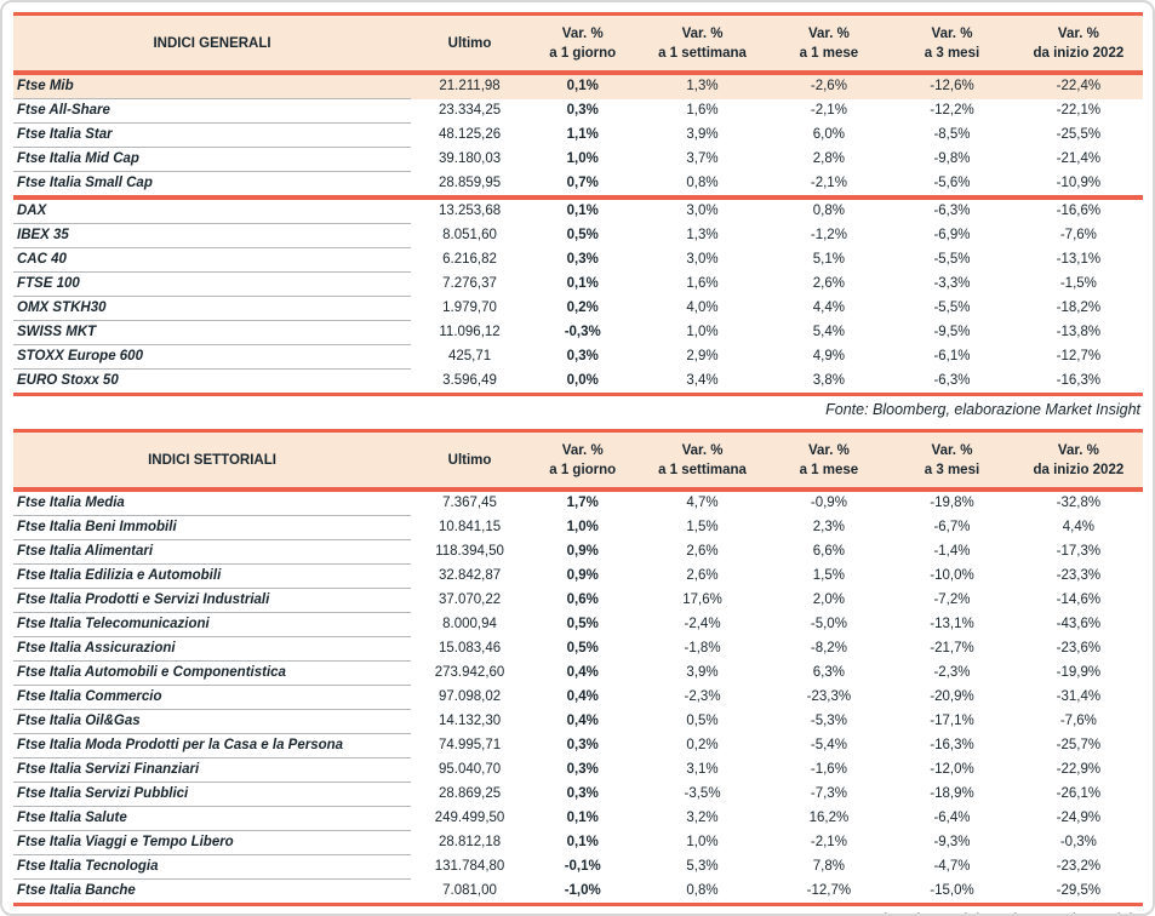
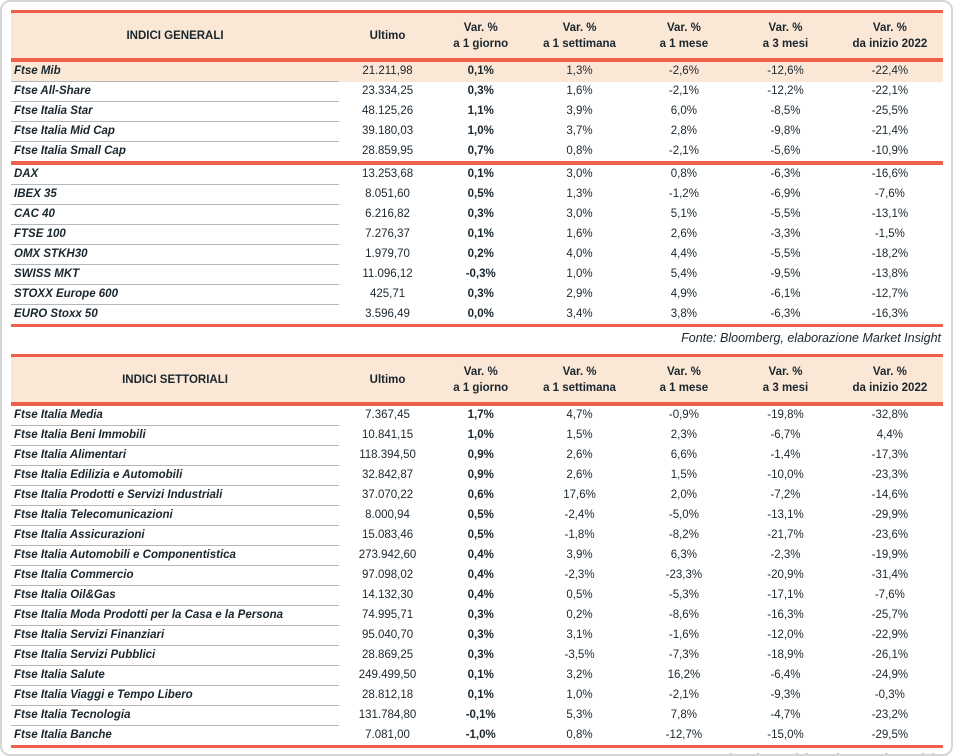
  INDICI GENERALI	Ultimo	Var. % a 1 giorno	Var. % a 1 settimana	Var. % a 1 mese	Var. % a 3 mesi	Var. % da inizio 2022
  Ftse Mib	21.211,98	0,1%	1,3%	-2,6%	-12,6%	-22,4%
  Ftse All-Share	23.334,25	0,3%	1,6%	-2,1%	-12,2%	-22,1%
  Ftse Italia Star	48.125,26	1,1%	3,9%	6,0%	-8,5%	-25,5%
  Ftse Italia Mid Cap	39.180,03	1,0%	3,7%	2,8%	-9,8%	-21,4%
  Ftse Italia Small Cap	28.859,95	0,7%	0,8%	-2,1%	-5,6%	-10,9%
  DAX	13.253,68	0,1%	3,0%	0,8%	-6,3%	-16,6%
  IBEX 35	8.051,60	0,5%	1,3%	-1,2%	-6,9%	-7,6%
  CAC 40	6.216,82	0,3%	3,0%	5,1%	-5,5%	-13,1%
  FTSE 100	7.276,37	0,1%	1,6%	2,6%	-3,3%	-1,5%
  OMX STKH30	1.979,70	0,2%	4,0%	4,4%	-5,5%	-18,2%
  SWISS MKT	11.096,12	-0,3%	1,0%	5,4%	-9,5%	-13,8%
  STOXX Europe 600	425,71	0,3%	2,9%	4,9%	-6,1%	-12,7%
  EURO Stoxx 50	3.596,49	0,0%	3,4%	3,8%	-6,3%	-16,3%
  Fonte: Bloomberg, elaborazione Market Insight
  INDICI SETTORIALI	Ultimo	Var. % a 1 giorno	Var. % a 1 settimana	Var. % a 1 mese	Var. % a 3 mesi	Var. % da inizio 2022
  Ftse Italia Media	7.367,45	1,7%	4,7%	-0,9%	-19,8%	-32,8%
  Ftse Italia Beni Immobili	10.841,15	1,0%	1,5%	2,3%	-6,7%	4,4%
  Ftse Italia Alimentari	118.394,50	0,9%	2,6%	6,6%	-1,4%	-17,3%
  Ftse Italia Edilizia e Automobili	32.842,87	0,9%	2,6%	1,5%	-10,0%	-23,3%
  Ftse Italia Prodotti e Servizi Industriali	37.070,22	0,6%	17,6%	2,0%	-7,2%	-14,6%
- Ftse Italia Telecomunicazioni	8.000,94	0,5%	-2,4%	-5,0%	-13,1%	-43,6%
+ Ftse Italia Telecomunicazioni	8.000,94	0,5%	-2,4%	-5,0%	-13,1%	-29,9%
  Ftse Italia Assicurazioni	15.083,46	0,5%	-1,8%	-8,2%	-21,7%	-23,6%
  Ftse Italia Automobili e Componentistica	273.942,60	0,4%	3,9%	6,3%	-2,3%	-19,9%
  Ftse Italia Commercio	97.098,02	0,4%	-2,3%	-23,3%	-20,9%	-31,4%
  Ftse Italia Oil&Gas	14.132,30	0,4%	0,5%	-5,3%	-17,1%	-7,6%
- Ftse Italia Moda Prodotti per la Casa e la Persona	74.995,71	0,3%	0,2%	-5,4%	-16,3%	-25,7%
+ Ftse Italia Moda Prodotti per la Casa e la Persona	74.995,71	0,3%	0,2%	-8,6%	-16,3%	-25,7%
  Ftse Italia Servizi Finanziari	95.040,70	0,3%	3,1%	-1,6%	-12,0%	-22,9%
  Ftse Italia Servizi Pubblici	28.869,25	0,3%	-3,5%	-7,3%	-18,9%	-26,1%
  Ftse Italia Salute	249.499,50	0,1%	3,2%	16,2%	-6,4%	-24,9%
  Ftse Italia Viaggi e Tempo Libero	28.812,18	0,1%	1,0%	-2,1%	-9,3%	-0,3%
  Ftse Italia Tecnologia	131.784,80	-0,1%	5,3%	7,8%	-4,7%	-23,2%
  Ftse Italia Banche	7.081,00	-1,0%	0,8%	-12,7%	-15,0%	-29,5%
